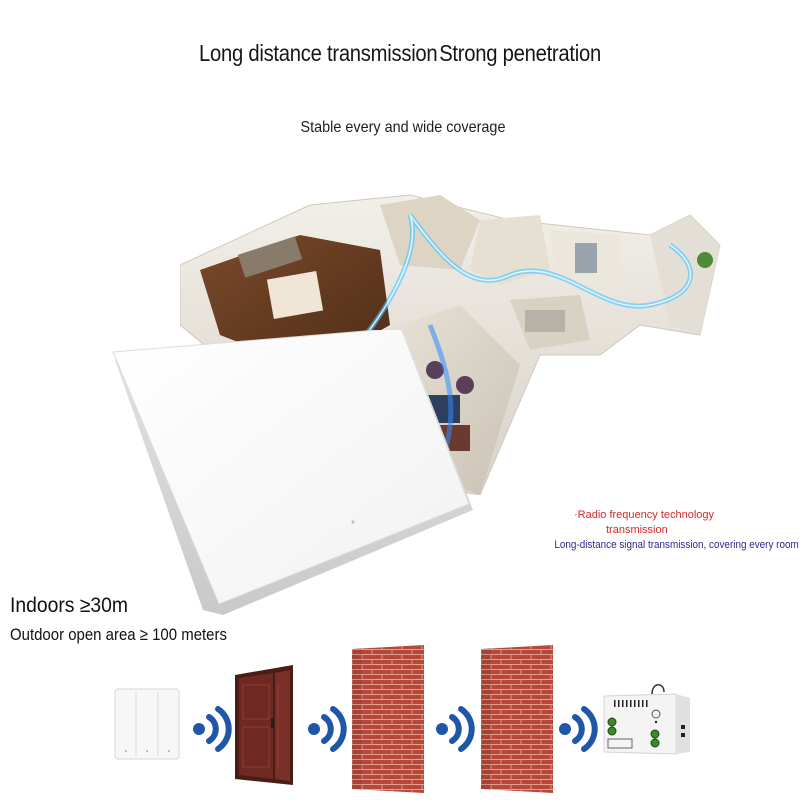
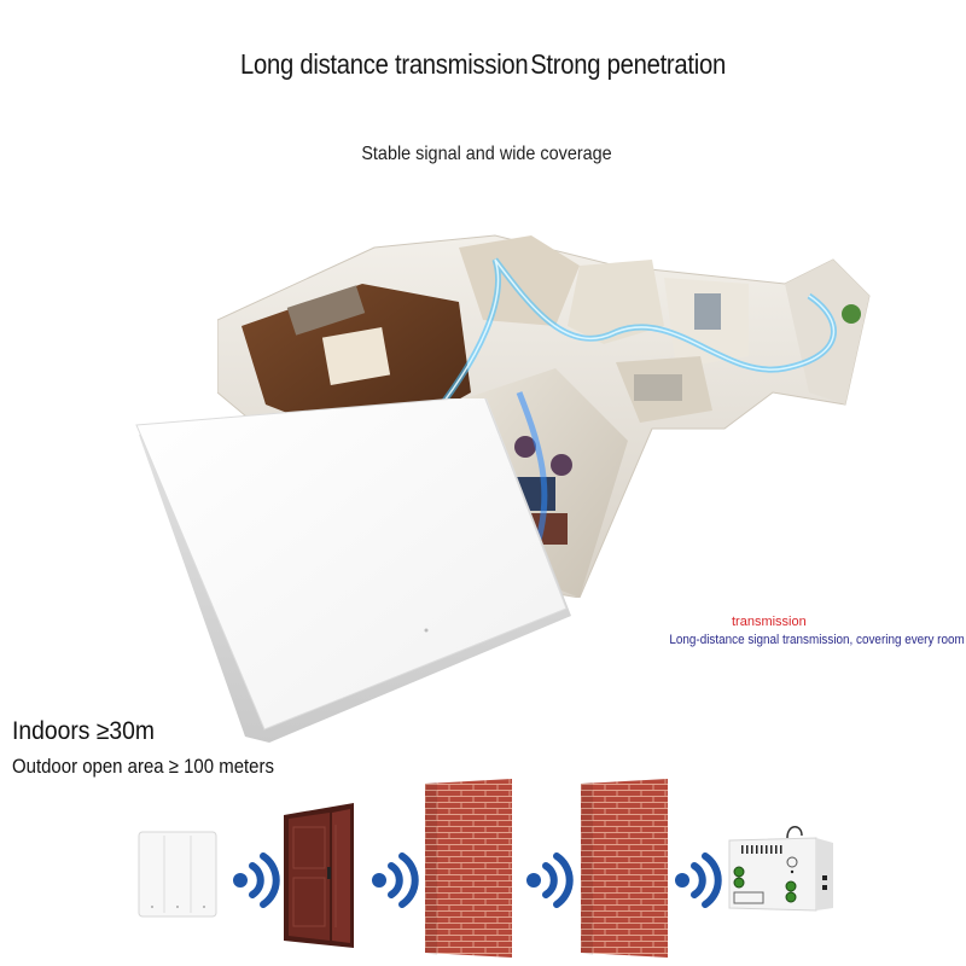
  Long distance transmissionStrong penetration
- Stable every and wide coverage
+ Stable signal and wide coverage
- ·Radio frequency technology
  transmission
  Long-distance signal transmission, covering every room
  Indoors ≥30m
  Outdoor open area ≥ 100 meters
